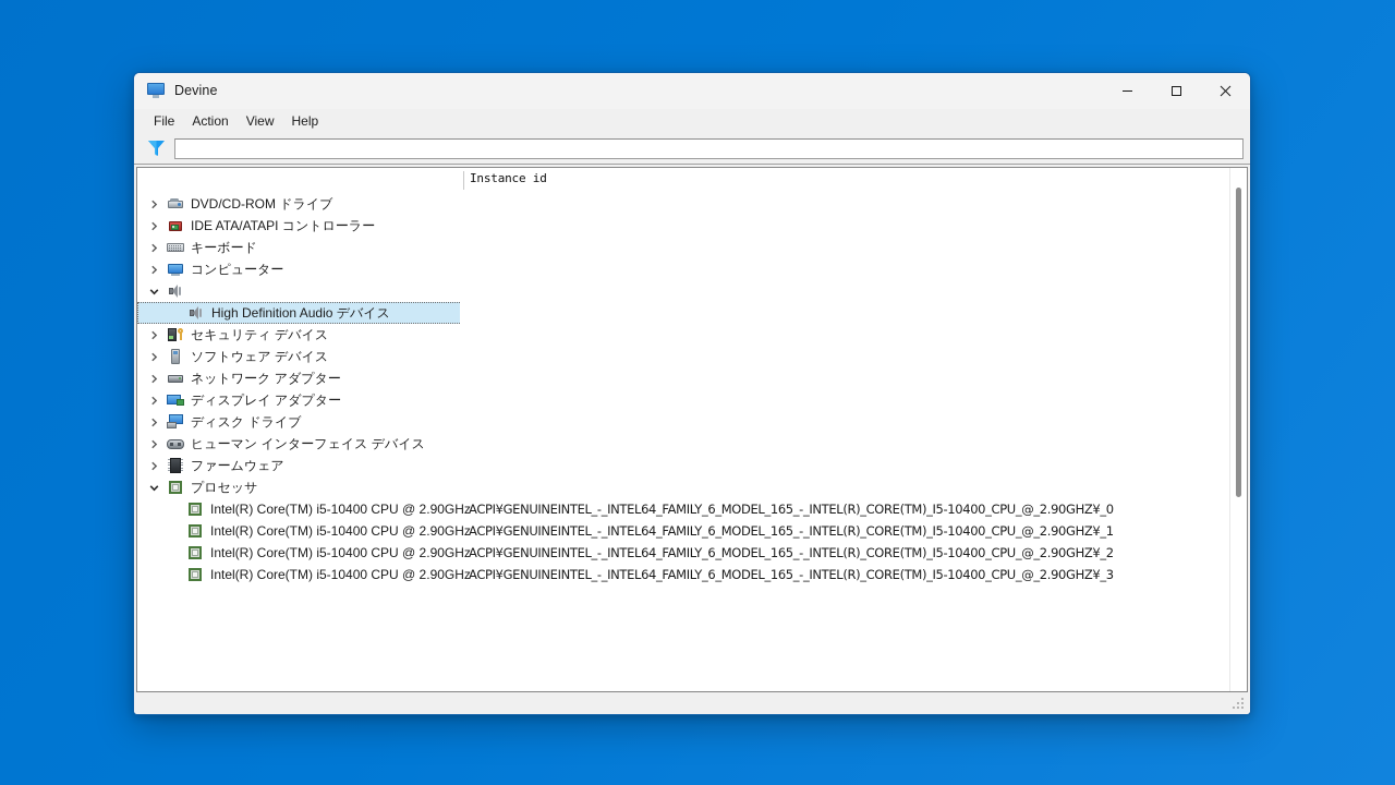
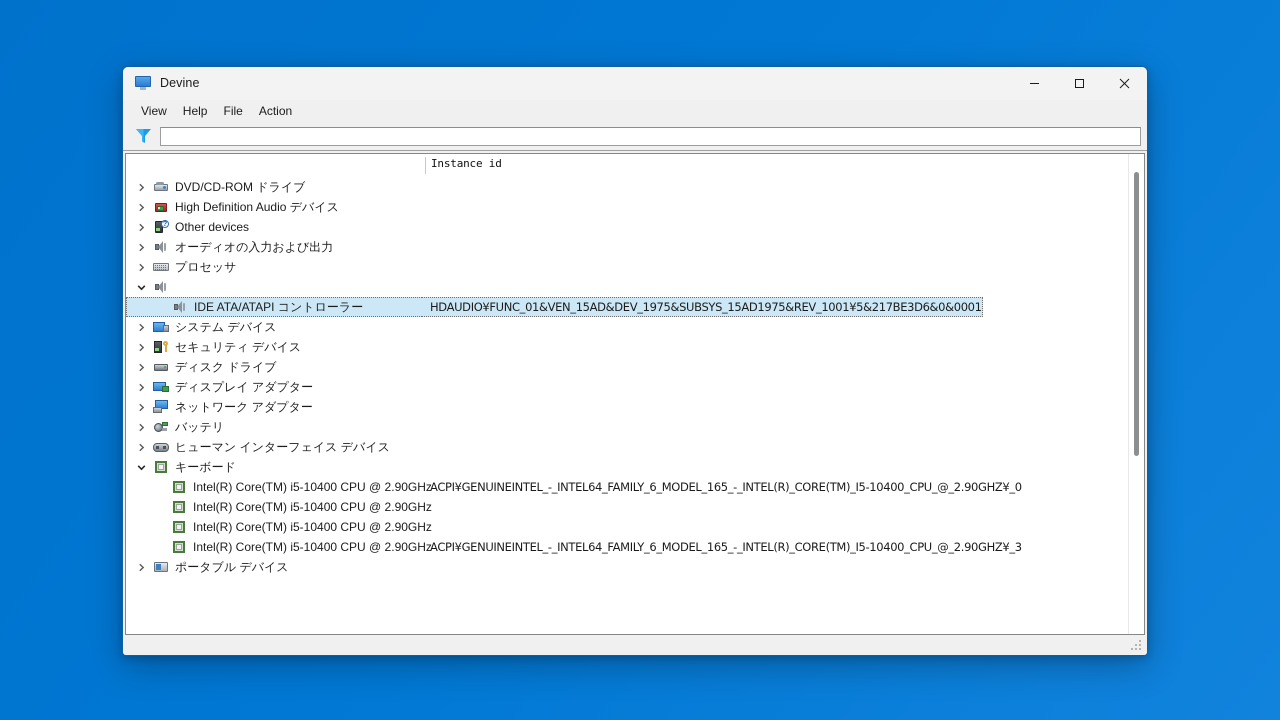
  Devine
- File
+ View
- Action
+ Help
- View
+ File
- Help
+ Action
  Instance id
  DVD/CD-ROM ドライブ
- IDE ATA/ATAPI コントローラー
+ High Definition Audio デバイス
+ Other devices
+ オーディオの入力および出力
- キーボード
+ プロセッサ
- コンピューター
- High Definition Audio デバイス
+ IDE ATA/ATAPI コントローラー
+ HDAUDIO¥FUNC_01&VEN_15AD&DEV_1975&SUBSYS_15AD1975&REV_1001¥5&217BE3D6&0&0001
+ システム デバイス
  セキュリティ デバイス
- ソフトウェア デバイス
- ネットワーク アダプター
+ ディスク ドライブ
  ディスプレイ アダプター
- ディスク ドライブ
+ ネットワーク アダプター
+ バッテリ
  ヒューマン インターフェイス デバイス
- ファームウェア
- プロセッサ
+ キーボード
  Intel(R) Core(TM) i5-10400 CPU @ 2.90GHz
  ACPI¥GENUINEINTEL_-_INTEL64_FAMILY_6_MODEL_165_-_INTEL(R)_CORE(TM)_I5-10400_CPU_@_2.90GHZ¥_0
  Intel(R) Core(TM) i5-10400 CPU @ 2.90GHz
- ACPI¥GENUINEINTEL_-_INTEL64_FAMILY_6_MODEL_165_-_INTEL(R)_CORE(TM)_I5-10400_CPU_@_2.90GHZ¥_1
  Intel(R) Core(TM) i5-10400 CPU @ 2.90GHz
- ACPI¥GENUINEINTEL_-_INTEL64_FAMILY_6_MODEL_165_-_INTEL(R)_CORE(TM)_I5-10400_CPU_@_2.90GHZ¥_2
  Intel(R) Core(TM) i5-10400 CPU @ 2.90GHz
  ACPI¥GENUINEINTEL_-_INTEL64_FAMILY_6_MODEL_165_-_INTEL(R)_CORE(TM)_I5-10400_CPU_@_2.90GHZ¥_3
+ ポータブル デバイス
